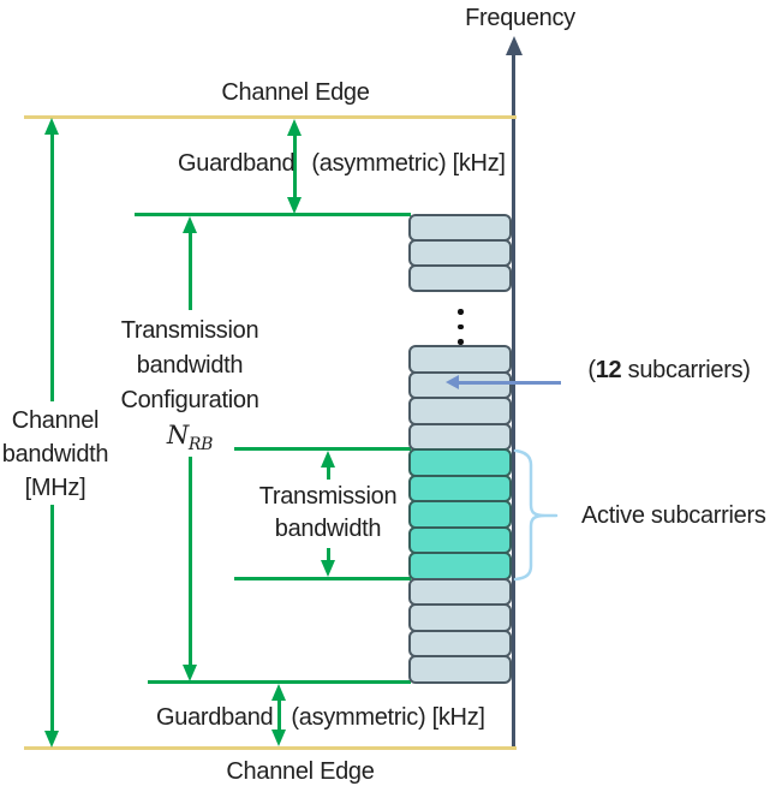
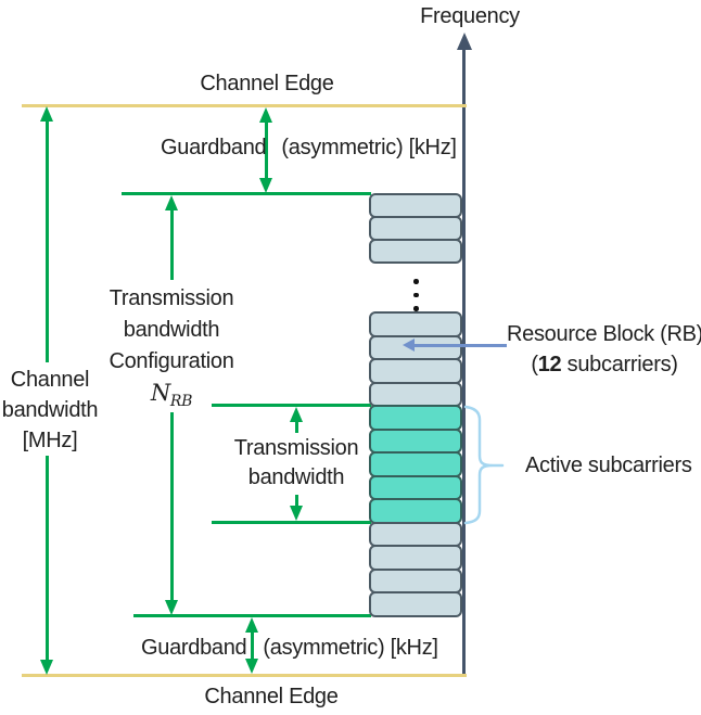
  Frequency
  Channel Edge
  Channel Edge
  Channel
  bandwidth
  [MHz]
  Guardband
  (asymmetric) [kHz]
  Transmission
  bandwidth
  Configuration
  NRB
  Transmission
  bandwidth
  Guardband
  (asymmetric) [kHz]
+ Resource Block (RB)
  (12 subcarriers)
  Active subcarriers
